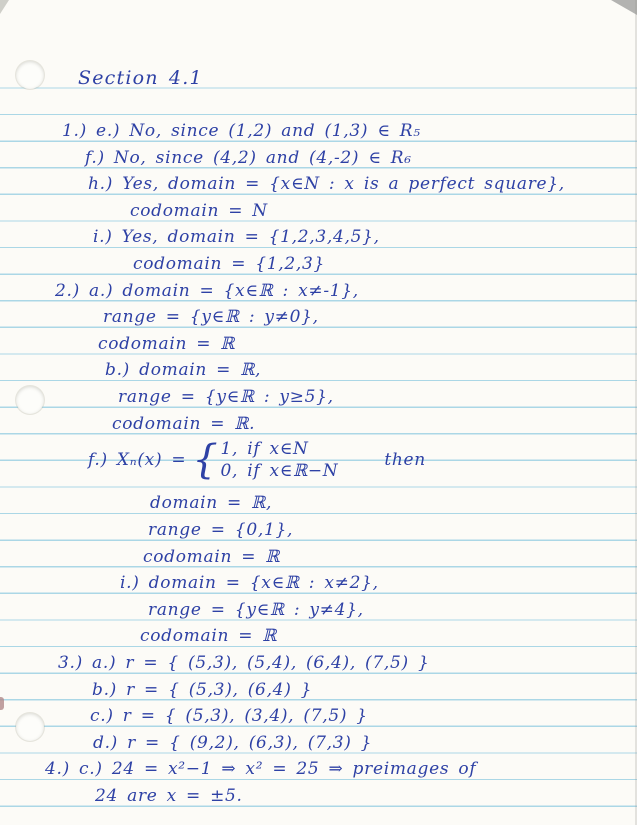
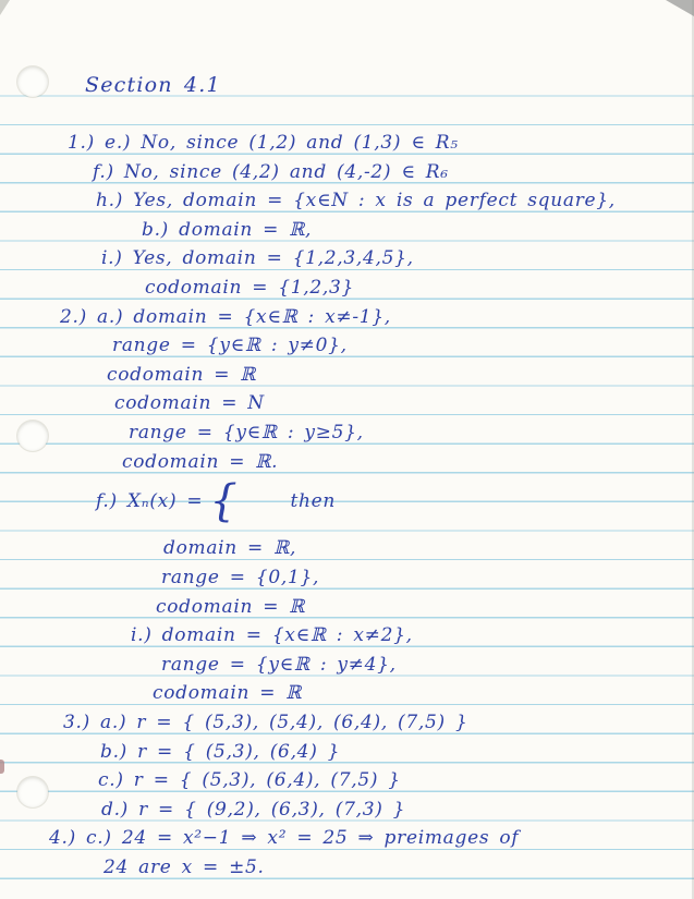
  Section 4.1
  1.) e.) No, since (1,2) and (1,3) ∈ R₅
  f.) No, since (4,2) and (4,-2) ∈ R₆
  h.) Yes, domain = {x∈N : x is a perfect square},
- codomain = N
+ b.) domain = ℝ,
  i.) Yes, domain = {1,2,3,4,5},
  codomain = {1,2,3}
  2.) a.) domain = {x∈ℝ : x≠-1},
  range = {y∈ℝ : y≠0},
  codomain = ℝ
- b.) domain = ℝ,
+ codomain = N
  range = {y∈ℝ : y≥5},
  codomain = ℝ.
  f.) Xₙ(x) =
  {
- 1, if x∈N
- 0, if x∈ℝ−N
  then
  domain = ℝ,
  range = {0,1},
  codomain = ℝ
  i.) domain = {x∈ℝ : x≠2},
  range = {y∈ℝ : y≠4},
  codomain = ℝ
  3.) a.) r = { (5,3), (5,4), (6,4), (7,5) }
  b.) r = { (5,3), (6,4) }
- c.) r = { (5,3), (3,4), (7,5) }
+ c.) r = { (5,3), (6,4), (7,5) }
  d.) r = { (9,2), (6,3), (7,3) }
  4.) c.) 24 = x²−1 ⇒ x² = 25 ⇒ preimages of
  24 are x = ±5.
